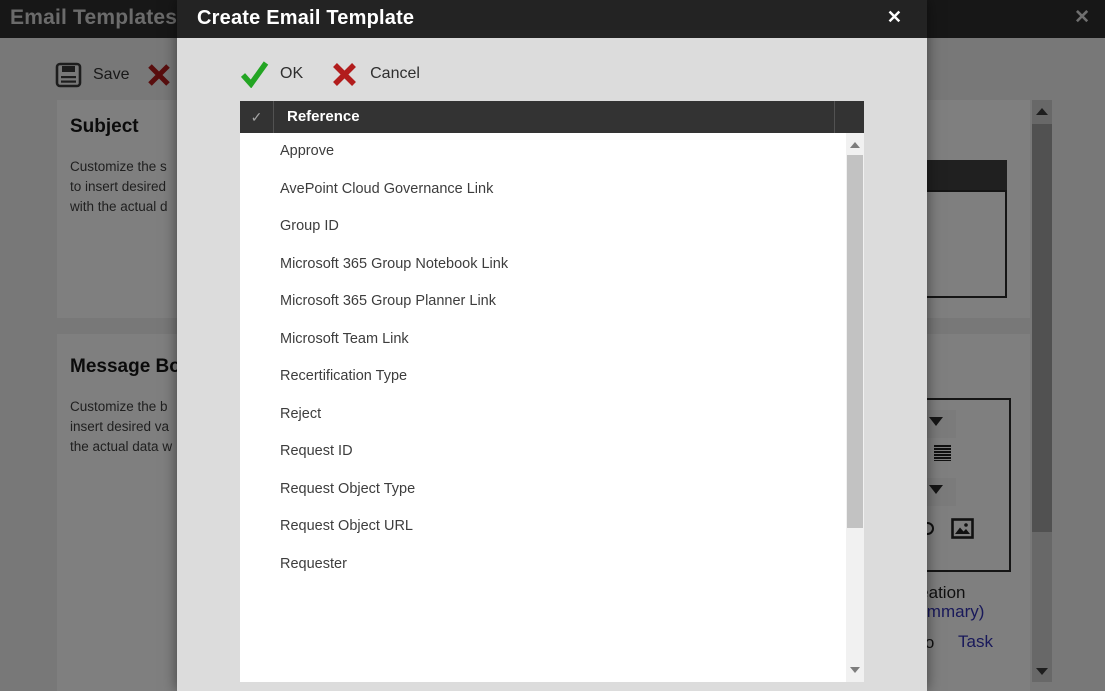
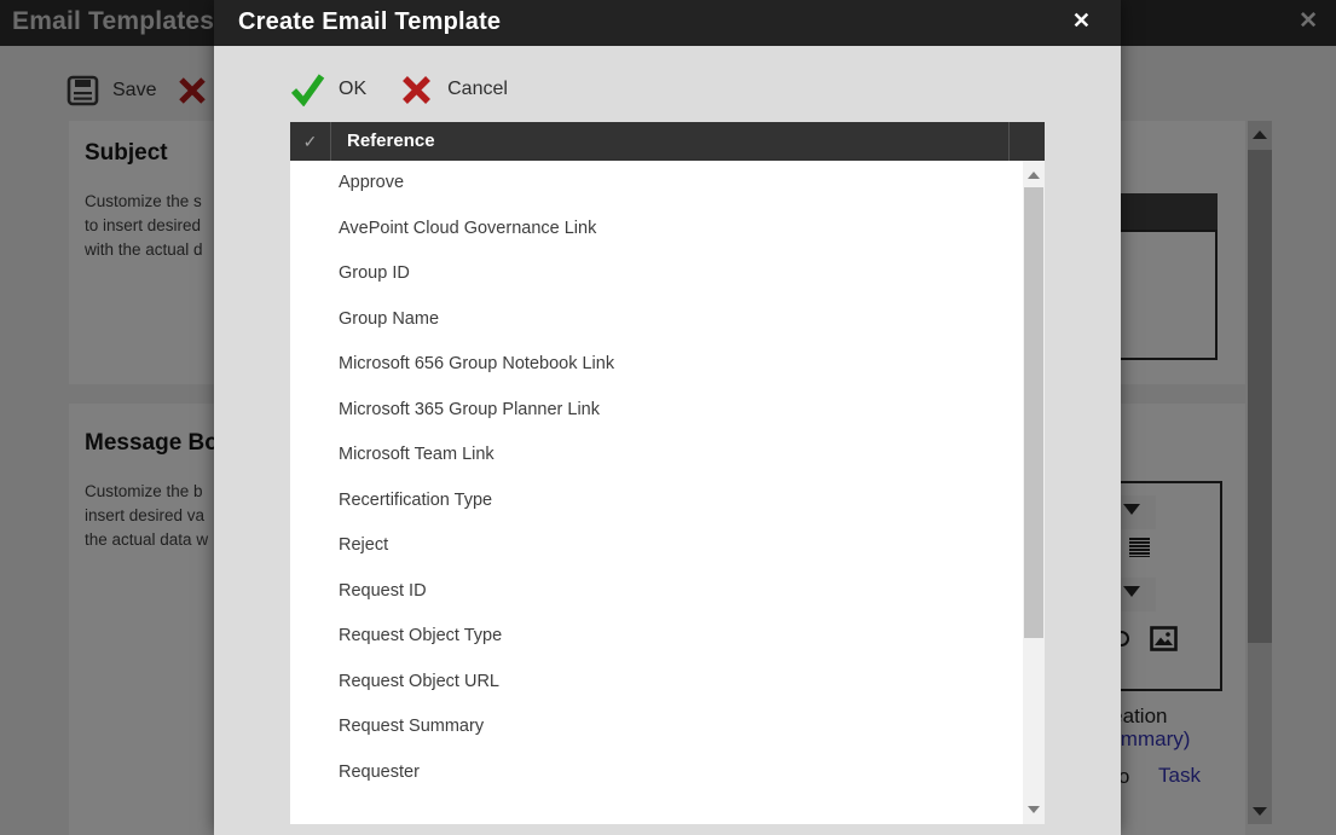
  Email Templates
  ✕
  Save
  Subject
  Customize the s
  to insert desired
  with the actual d
  Message Bo
  Customize the b
  insert desired va
  the actual data w
  mmary)
  Task
  Create Email Template
  ✕
  OK
  Cancel
  ✓
  Reference
  Approve
  AvePoint Cloud Governance Link
  Group ID
+ Group Name
- Microsoft 365 Group Notebook Link
+ Microsoft 656 Group Notebook Link
  Microsoft 365 Group Planner Link
  Microsoft Team Link
  Recertification Type
  Reject
  Request ID
  Request Object Type
  Request Object URL
+ Request Summary
  Requester
